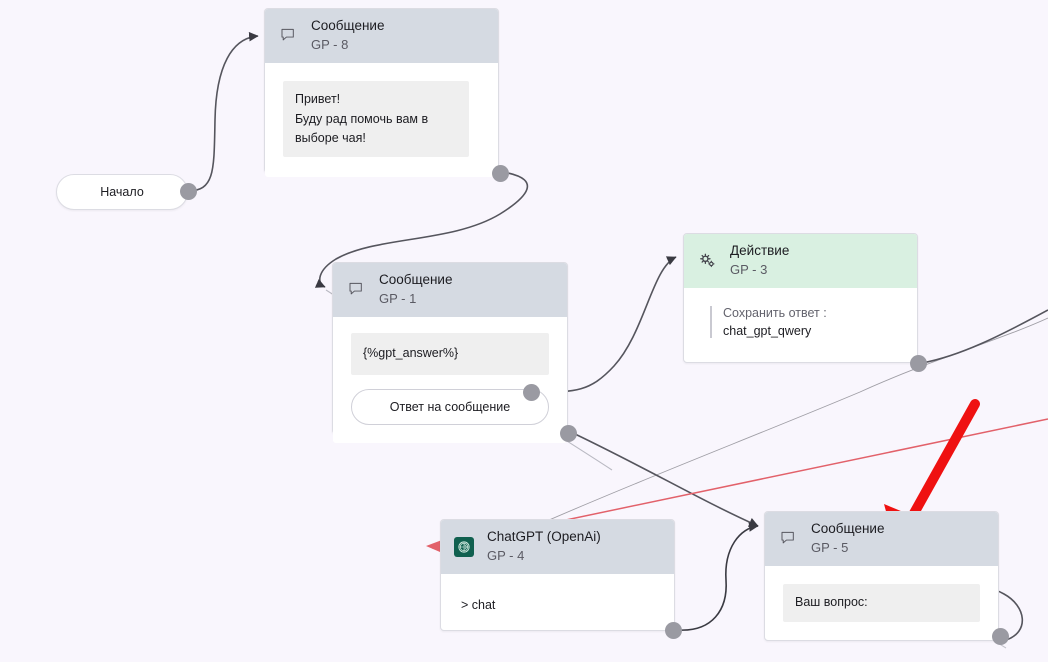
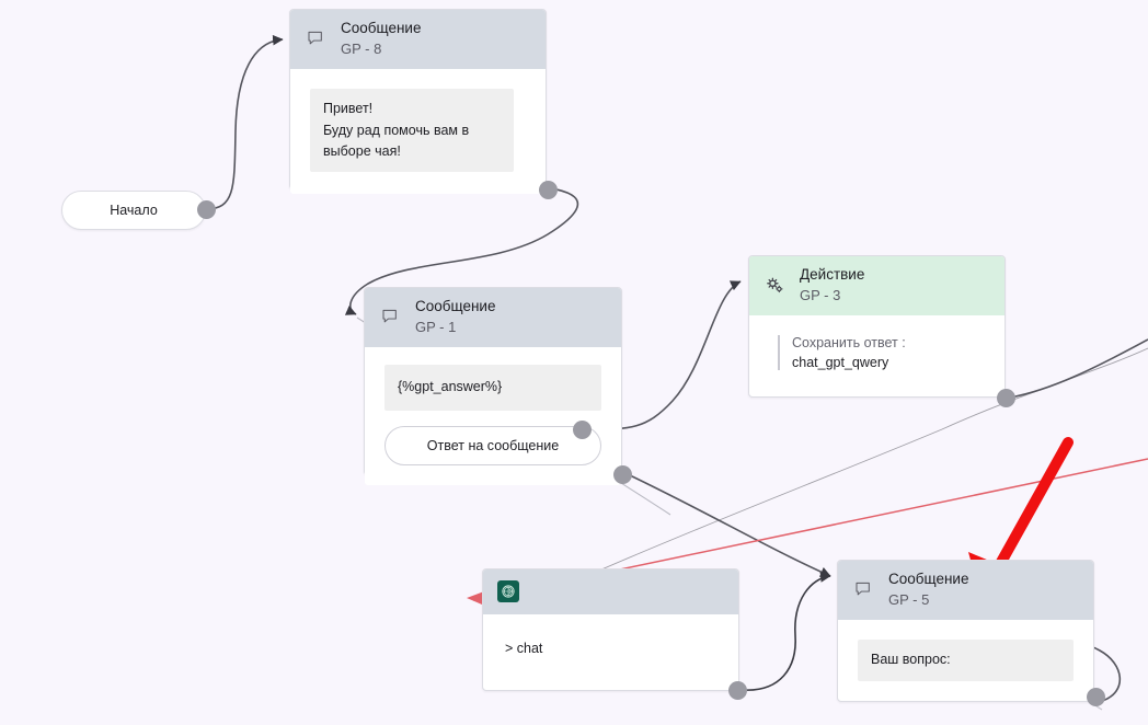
  Начало
  Сообщение
  GP - 8
  Привет!
  Буду рад помочь вам в выборе чая!
  Сообщение
  GP - 1
  {%gpt_answer%}
  Ответ на сообщение
  Действие
  GP - 3
  Сохранить ответ :
  chat_gpt_qwery
- ChatGPT (OpenAi)
- GP - 4
  > chat
  Сообщение
  GP - 5
  Ваш вопрос:
